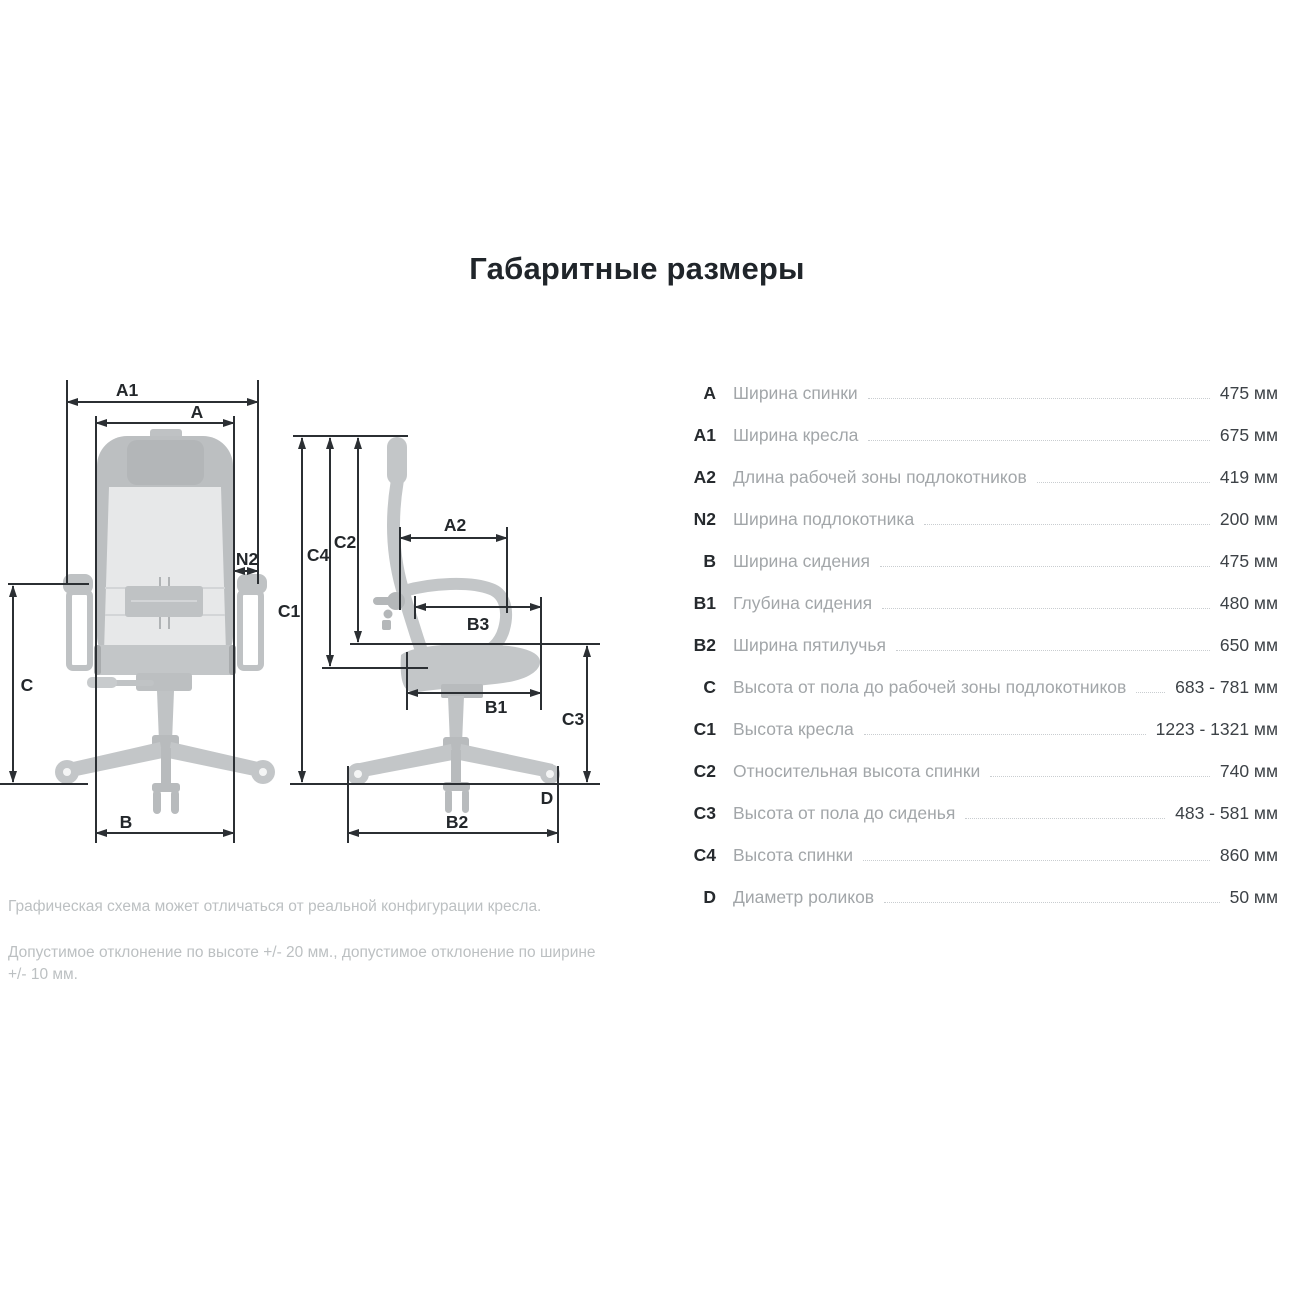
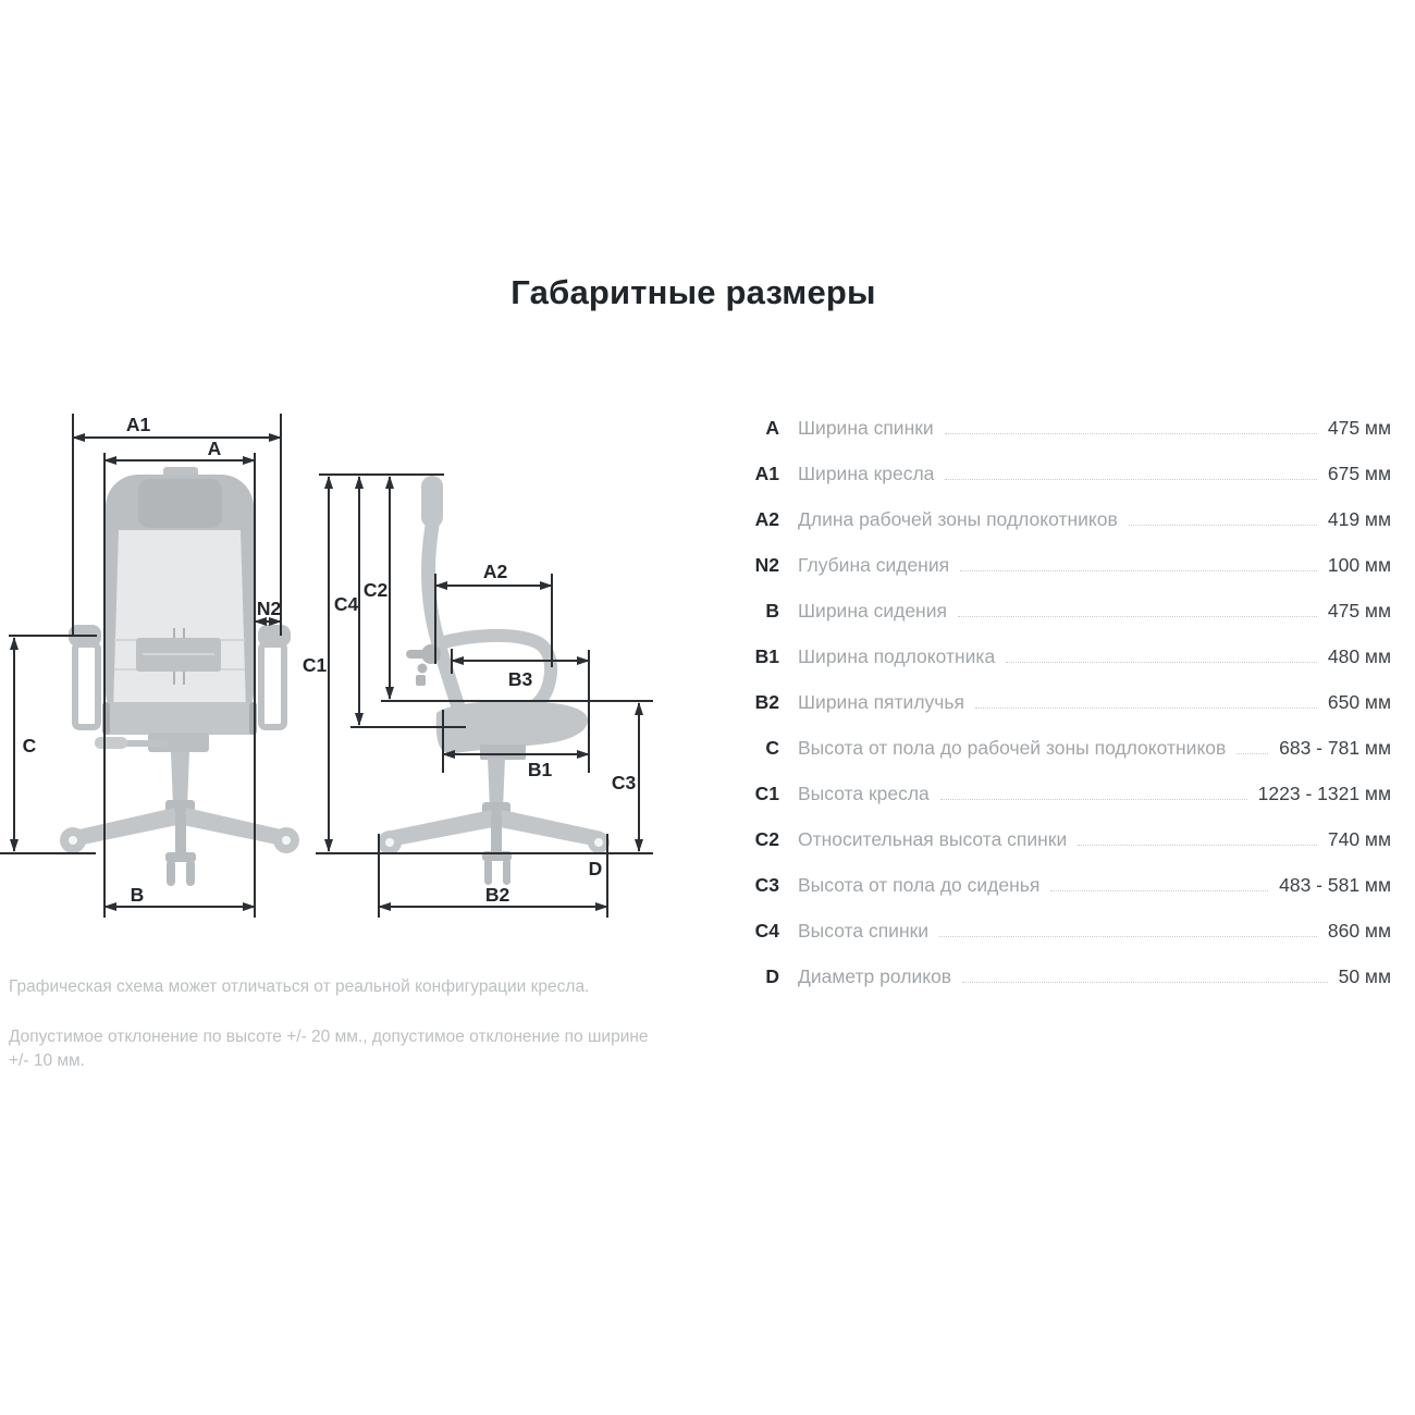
  Габаритные размеры
  A1
  A
  N2
  C
  B
  C1
  C4
  C2
  A2
  B3
  B1
  C3
  B2
  D
  A
  Ширина спинки
  475 мм
  A1
  Ширина кресла
  675 мм
  A2
  Длина рабочей зоны подлокотников
  419 мм
  N2
- Ширина подлокотника
+ Глубина сидения
- 200 мм
+ 100 мм
  B
  Ширина сидения
  475 мм
  B1
- Глубина сидения
+ Ширина подлокотника
  480 мм
  B2
  Ширина пятилучья
  650 мм
  C
  Высота от пола до рабочей зоны подлокотников
  683 - 781 мм
  C1
  Высота кресла
  1223 - 1321 мм
  C2
  Относительная высота спинки
  740 мм
  C3
  Высота от пола до сиденья
  483 - 581 мм
  C4
  Высота спинки
  860 мм
  D
  Диаметр роликов
  50 мм
  Графическая схема может отличаться от реальной конфигурации кресла.
  Допустимое отклонение по высоте +/- 20 мм., допустимое отклонение по ширине +/- 10 мм.
